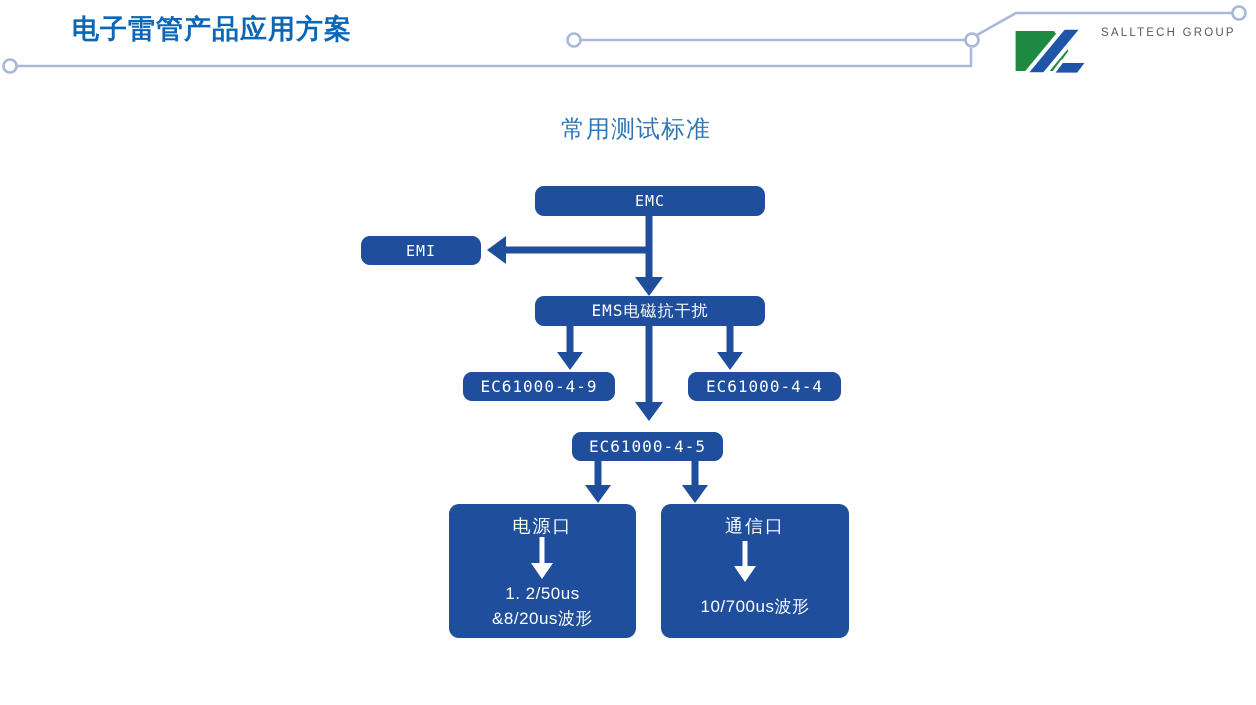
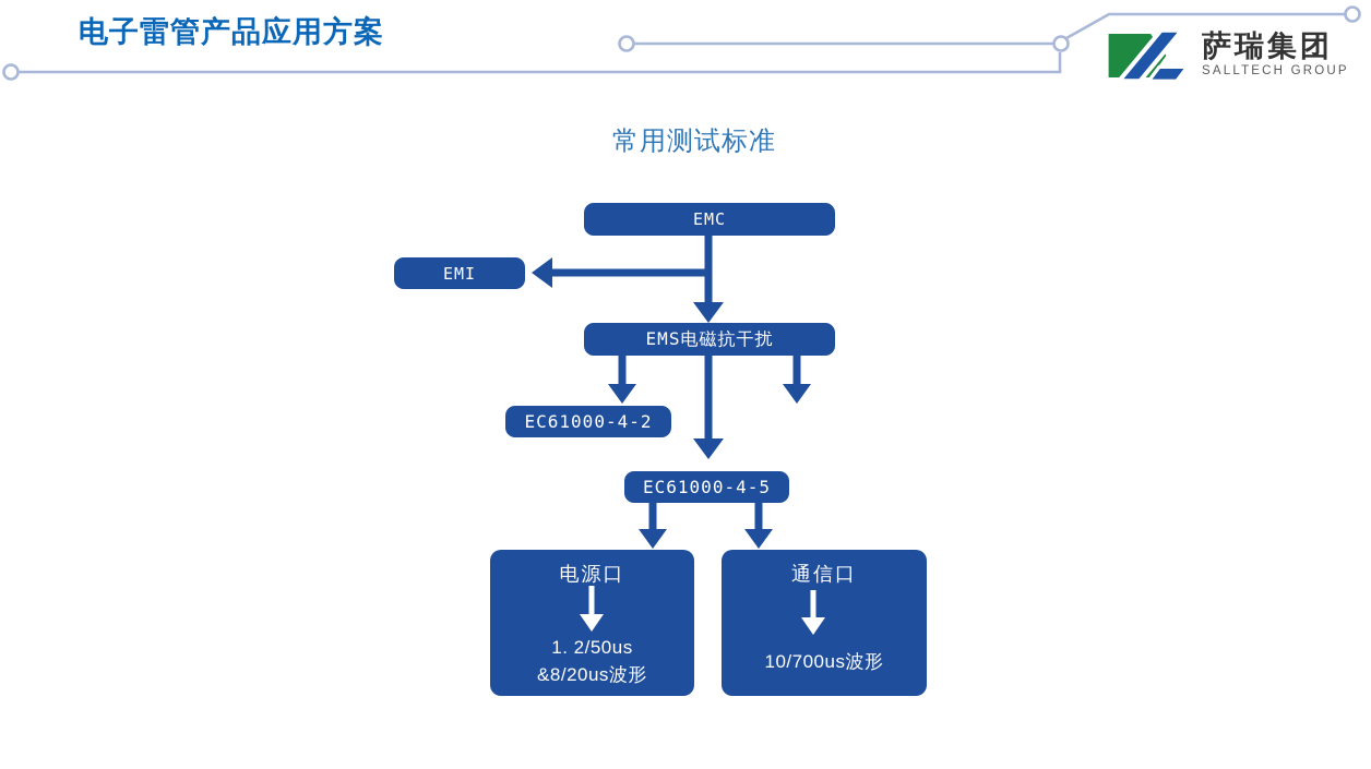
  电子雷管产品应用方案
+ 萨瑞集团
  SALLTECH GROUP
  常用测试标准
  EMC
  EMI
  EMS电磁抗干扰
- EC61000-4-9
+ EC61000-4-2
- EC61000-4-4
  EC61000-4-5
  电源口
  1. 2/50us
  &8/20us波形
  通信口
  10/700us波形
